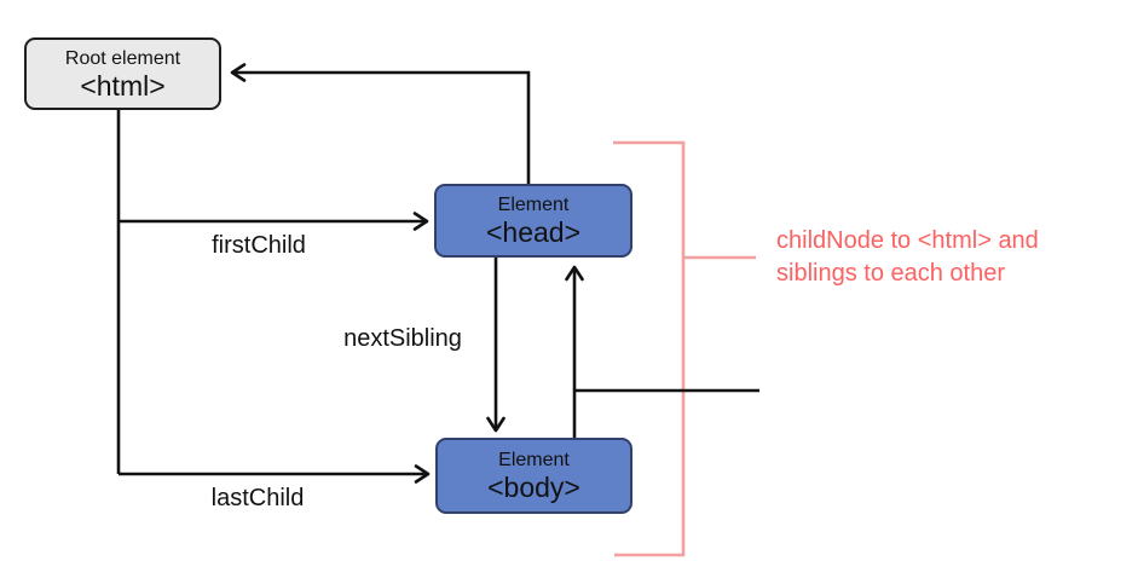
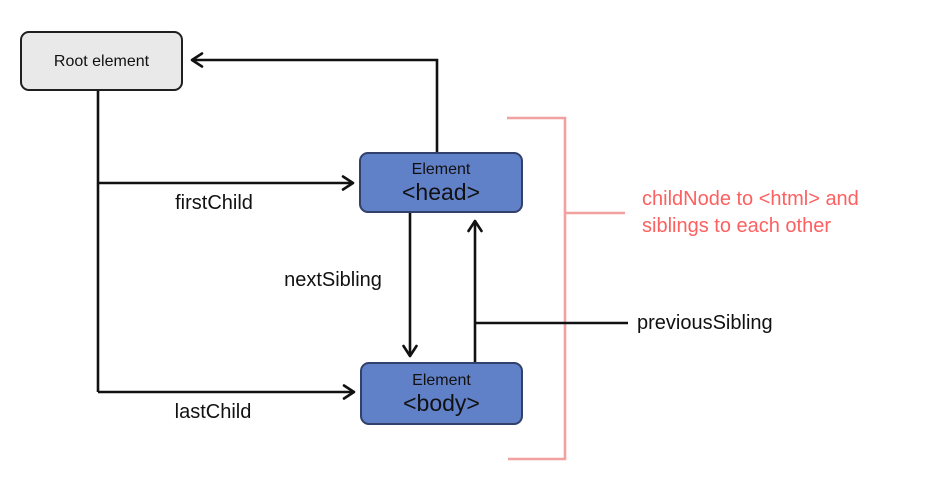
  Root element
- <html>
  Element
  <head>
  Element
  <body>
  firstChild
  nextSibling
  lastChild
+ previousSibling
  childNode to <html> and
  siblings to each other
